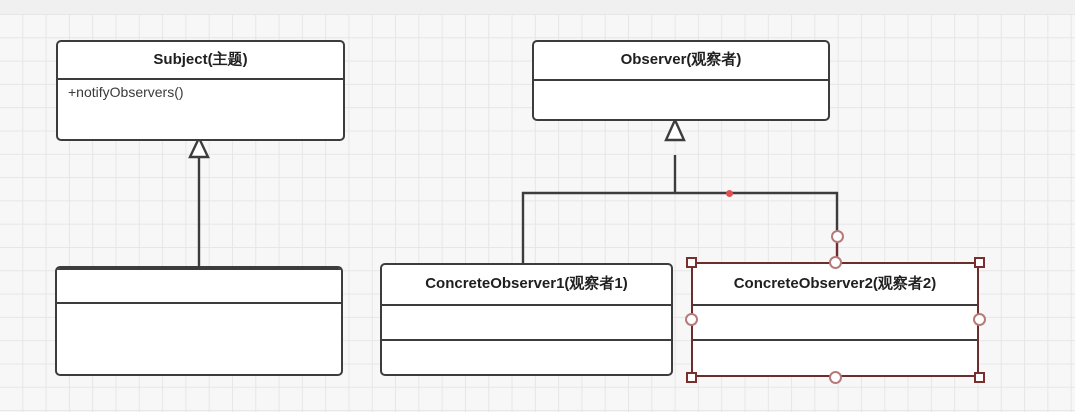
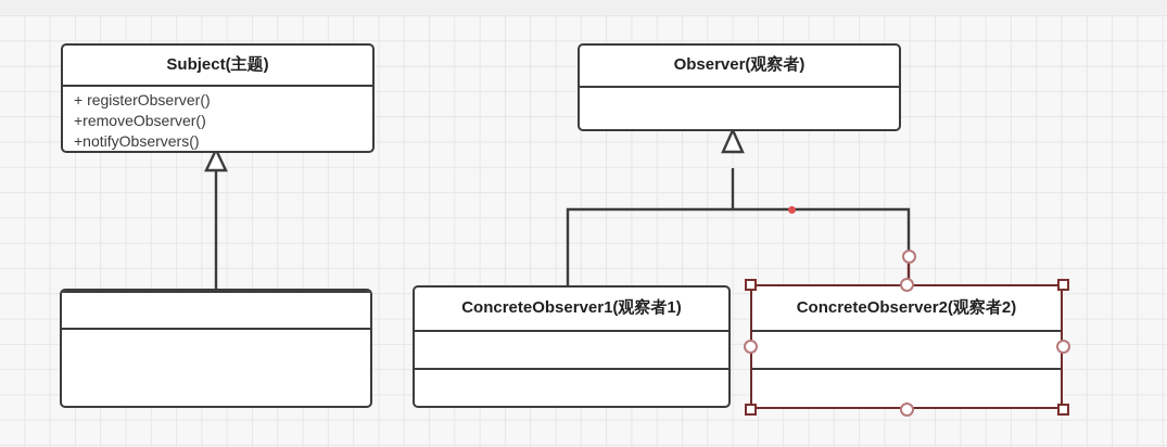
  Subject(主题)
+ + registerObserver()
+ +removeObserver()
  +notifyObservers()
  Observer(观察者)
  ConcreteObserver1(观察者1)
  ConcreteObserver2(观察者2)
